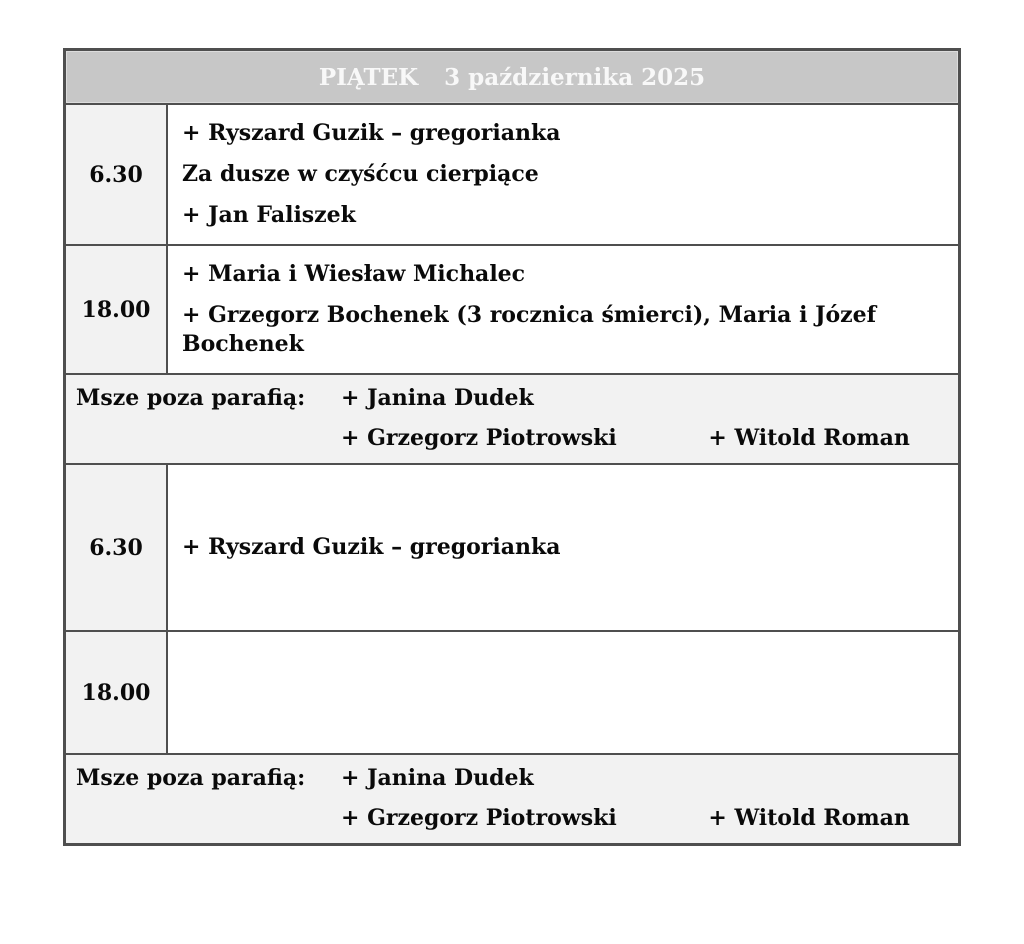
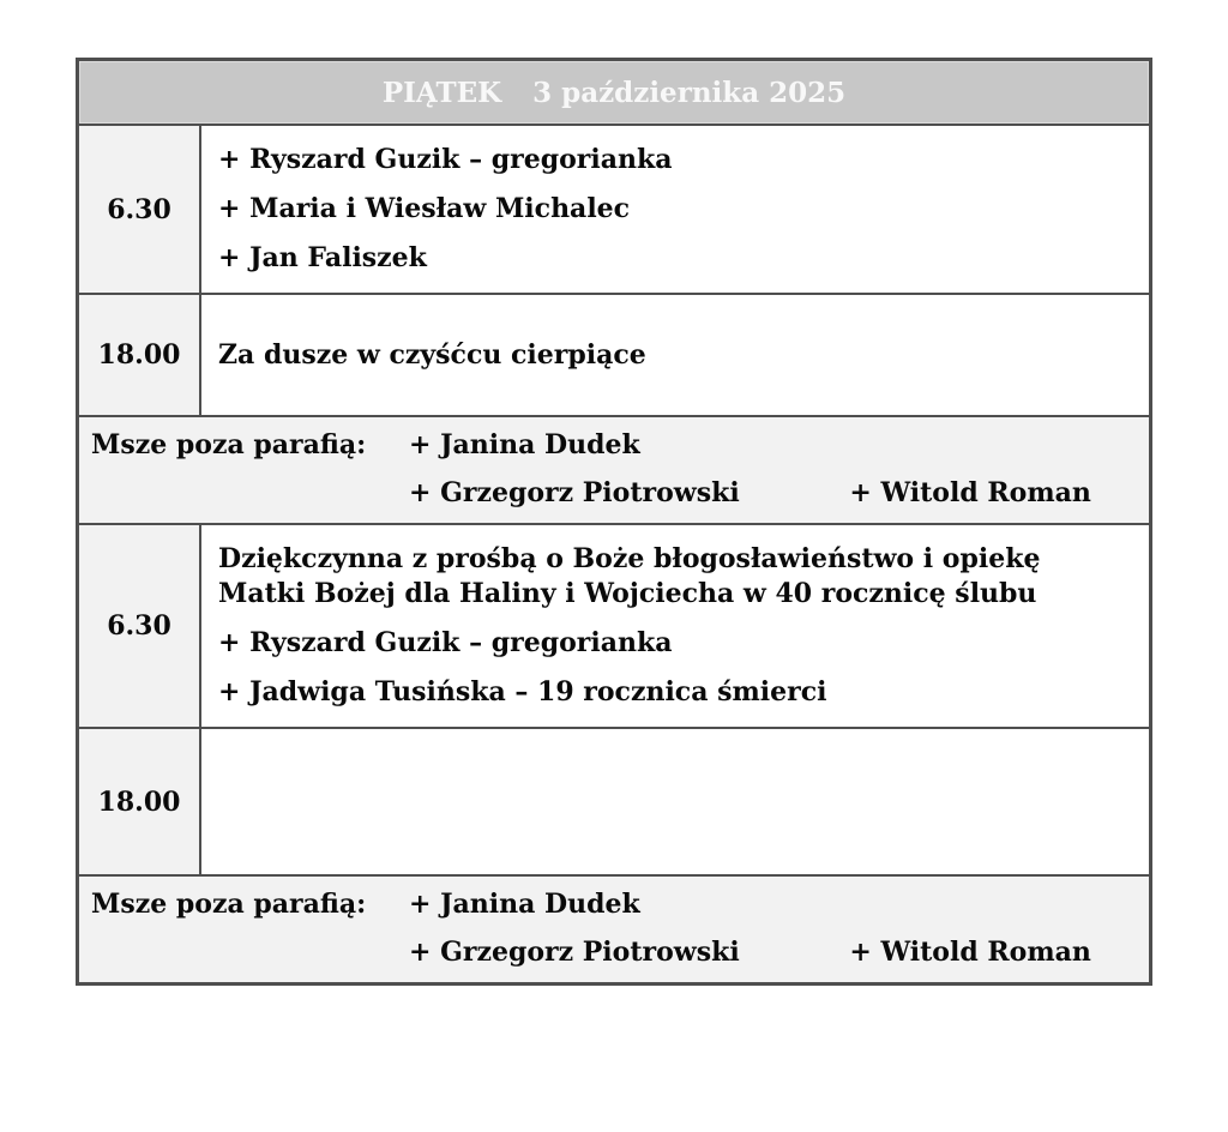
  PIĄTEK
  3 października 2025
  6.30
  + Ryszard Guzik – gregorianka
- Za dusze w czyśćcu cierpiące
+ + Maria i Wiesław Michalec
  + Jan Faliszek
  18.00
- + Maria i Wiesław Michalec
+ Za dusze w czyśćcu cierpiące
- + Grzegorz Bochenek (3 rocznica śmierci), Maria i Józef Bochenek
  Msze poza parafią:
  + Janina Dudek
  + Grzegorz Piotrowski + Witold Roman
  6.30
+ Dziękczynna z prośbą o Boże błogosławieństwo i opiekę Matki Bożej dla Haliny i Wojciecha w 40 rocznicę ślubu
  + Ryszard Guzik – gregorianka
+ + Jadwiga Tusińska – 19 rocznica śmierci
  18.00
  Msze poza parafią:
  + Janina Dudek
  + Grzegorz Piotrowski + Witold Roman
